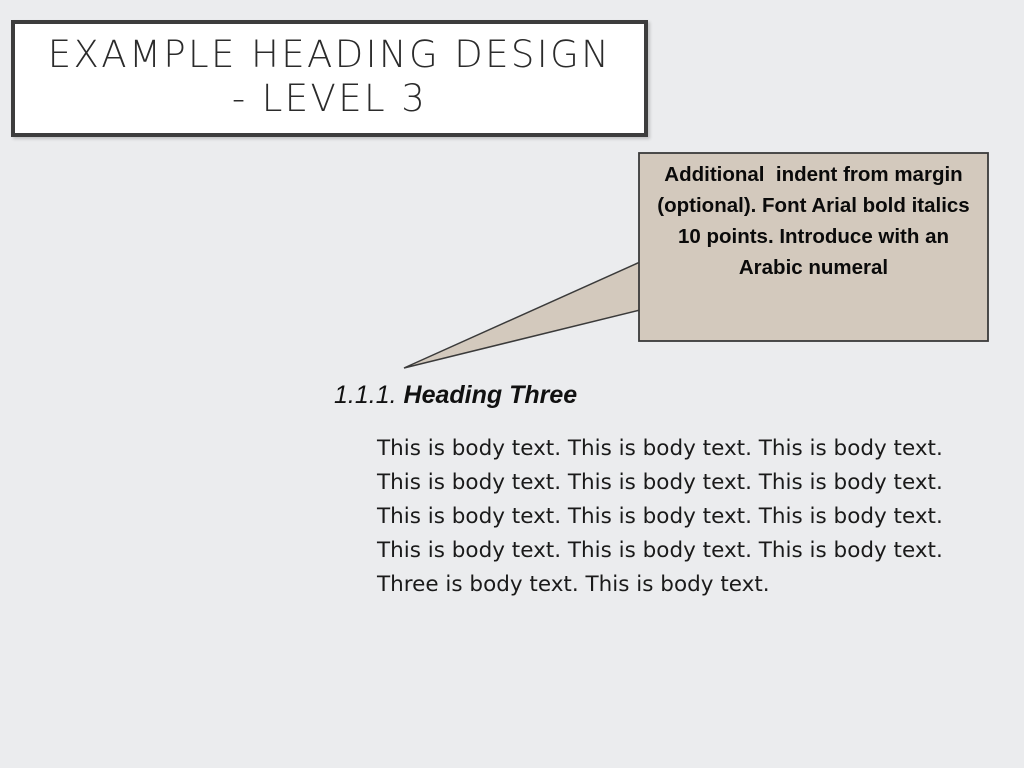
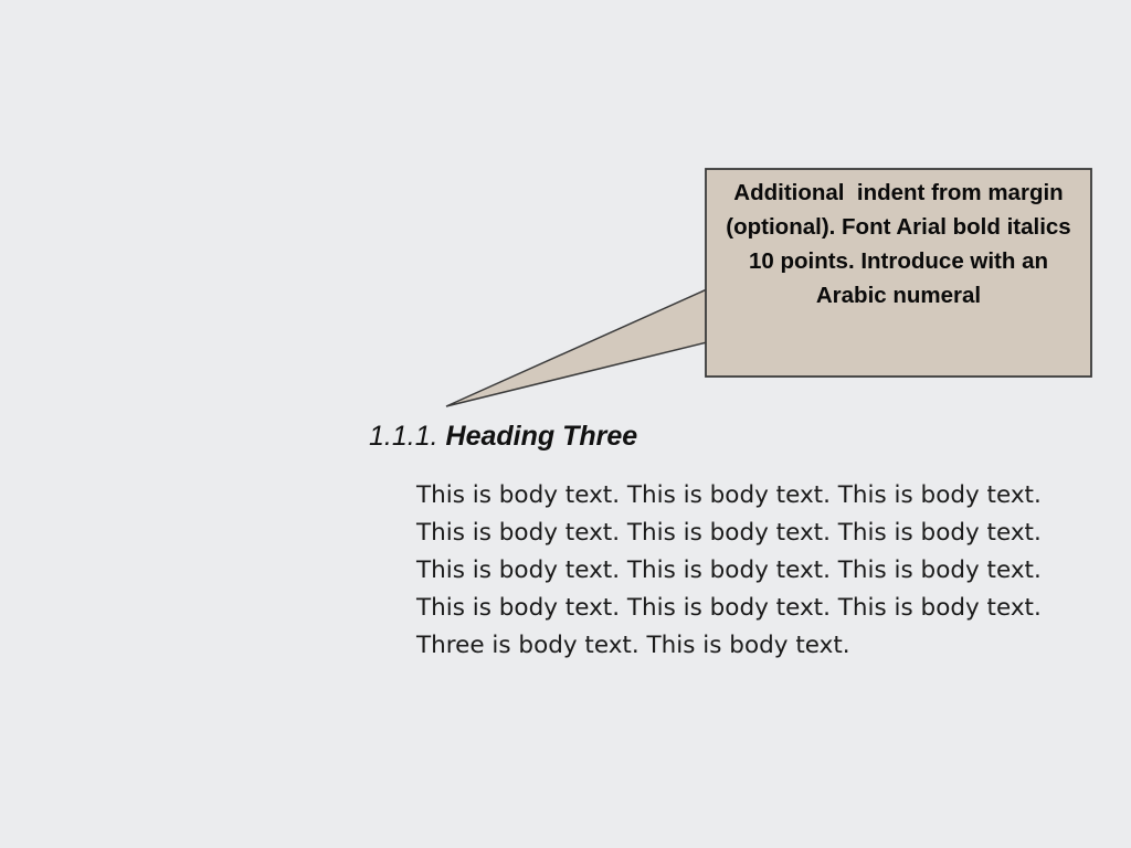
- EXAMPLE HEADING DESIGN
- - LEVEL 3
  Additional indent from margin (optional). Font Arial bold italics 10 points. Introduce with an Arabic numeral
  1.1.1. Heading Three
  This is body text. This is body text. This is body text.
  This is body text. This is body text. This is body text.
  This is body text. This is body text. This is body text.
  This is body text. This is body text. This is body text.
  Three is body text. This is body text.
